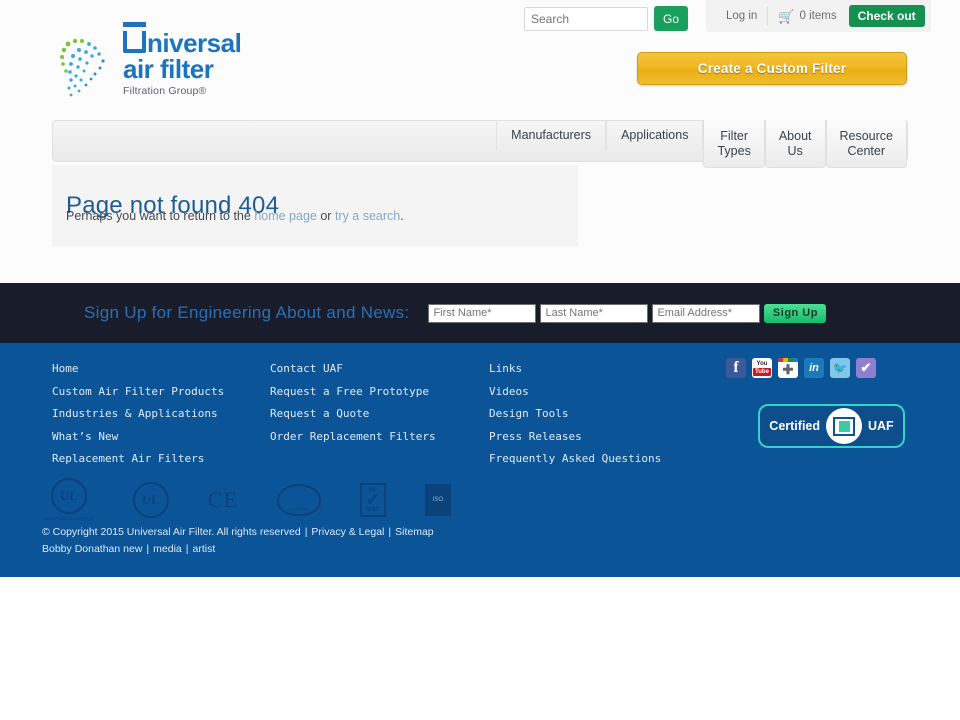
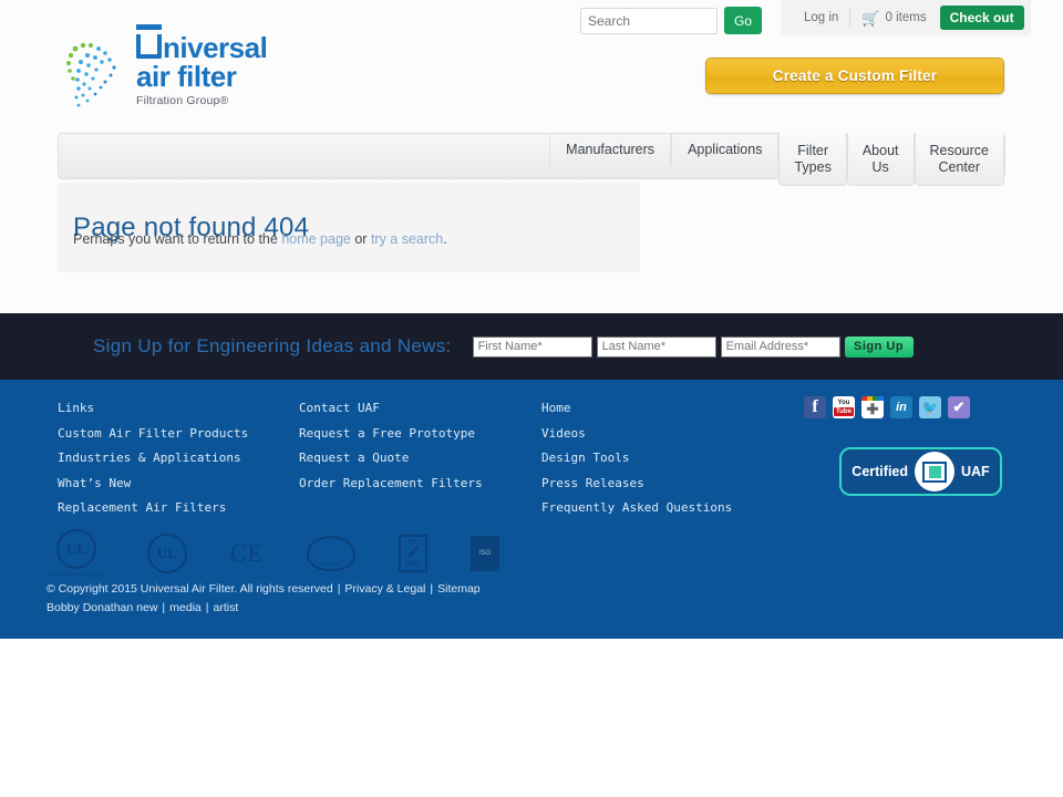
  Search
  Go
  Log in
  🛒
  0 items
  Check out
  niversal
  air filter
  Filtration Group®
  Create a Custom Filter
  Manufacturers
  Applications
  Filter
  Types
  About
  Us
  Resource
  Center
  Page not found 404
  Perhaps you want to return to the home page or try a search.
- Sign Up for Engineering About and News:
+ Sign Up for Engineering Ideas and News:
  First Name*
  Last Name*
  Email Address*
  Sign Up
- Home
+ Links
  Custom Air Filter Products
  Industries & Applications
  What’s New
  Replacement Air Filters
  Contact UAF
  Request a Free Prototype
  Request a Quote
  Order Replacement Filters
- Links
+ Home
  Videos
  Design Tools
  Press Releases
  Frequently Asked Questions
  f
  ✚
  in
  🐦
  ✔
  Certified
  UAF
  UL
  UL
  CE
  ✓
  © Copyright 2015 Universal Air Filter. All rights reserved | Privacy & Legal | Sitemap
  Bobby Donathan new | media | artist
